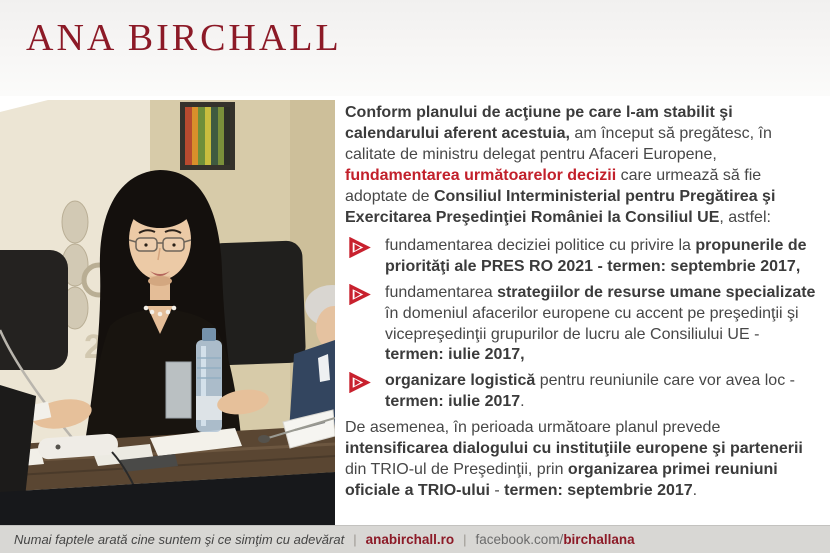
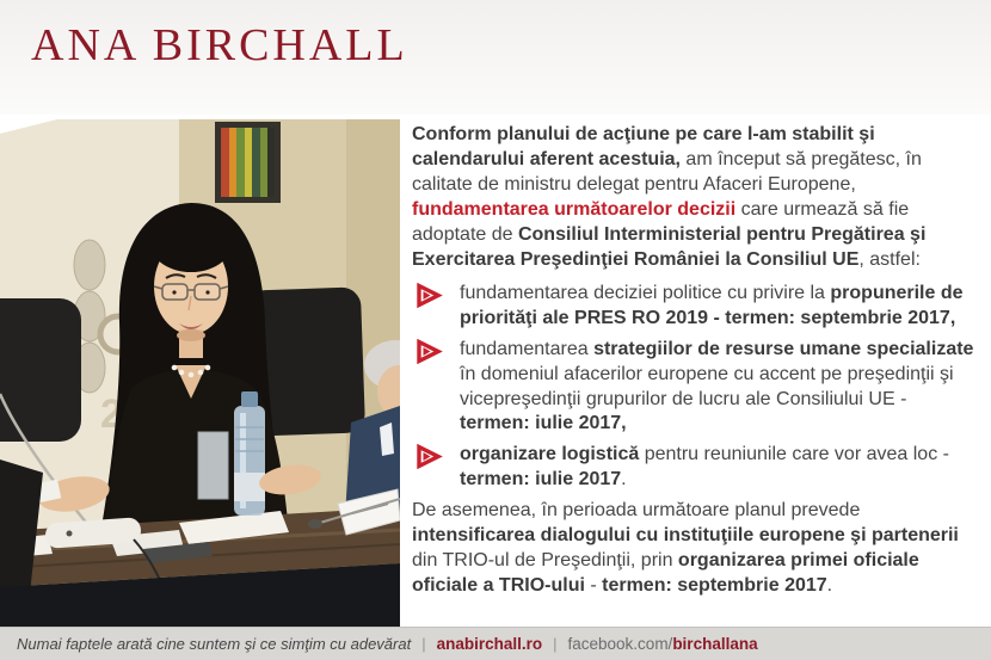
  ANA BIRCHALL
  Conform planului de acţiune pe care l-am stabilit şi calendarului aferent acestuia, am început să pregătesc, în calitate de ministru delegat pentru Afaceri Europene, fundamentarea următoarelor decizii care urmează să fie adoptate de Consiliul Interministerial pentru Pregătirea şi Exercitarea Preşedinţiei României la Consiliul UE, astfel:
- fundamentarea deciziei politice cu privire la propunerile de priorităţi ale PRES RO 2021 - termen: septembrie 2017,
+ fundamentarea deciziei politice cu privire la propunerile de priorităţi ale PRES RO 2019 - termen: septembrie 2017,
  fundamentarea strategiilor de resurse umane specializate în domeniul afacerilor europene cu accent pe preşedinţii şi vicepreşedinţii grupurilor de lucru ale Consiliului UE - termen: iulie 2017,
  organizare logistică pentru reuniunile care vor avea loc - termen: iulie 2017.
- De asemenea, în perioada următoare planul prevede intensificarea dialogului cu instituţiile europene şi partenerii din TRIO-ul de Preşedinţii, prin organizarea primei reuniuni oficiale a TRIO-ului - termen: septembrie 2017.
+ De asemenea, în perioada următoare planul prevede intensificarea dialogului cu instituţiile europene şi partenerii din TRIO-ul de Preşedinţii, prin organizarea primei oficiale oficiale a TRIO-ului - termen: septembrie 2017.
  Numai faptele arată cine suntem şi ce simţim cu adevărat
  |
  anabirchall.ro
  |
  facebook.com/birchallana
